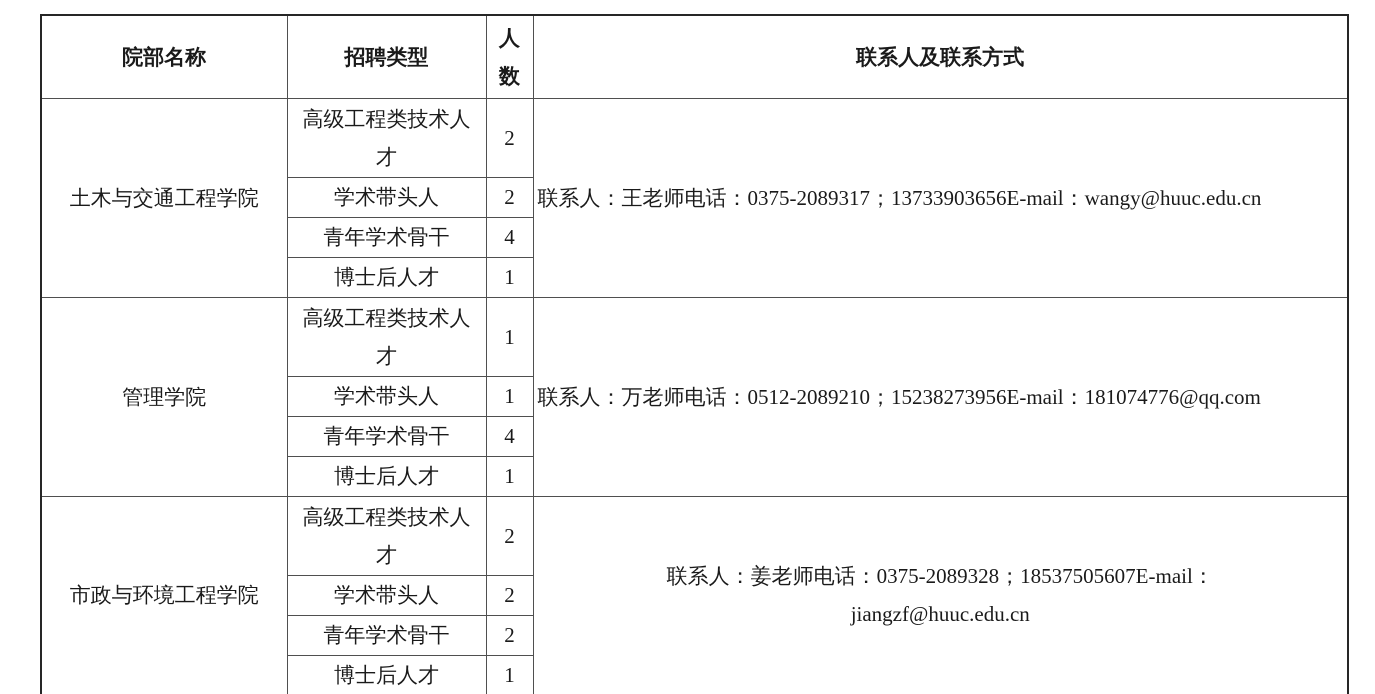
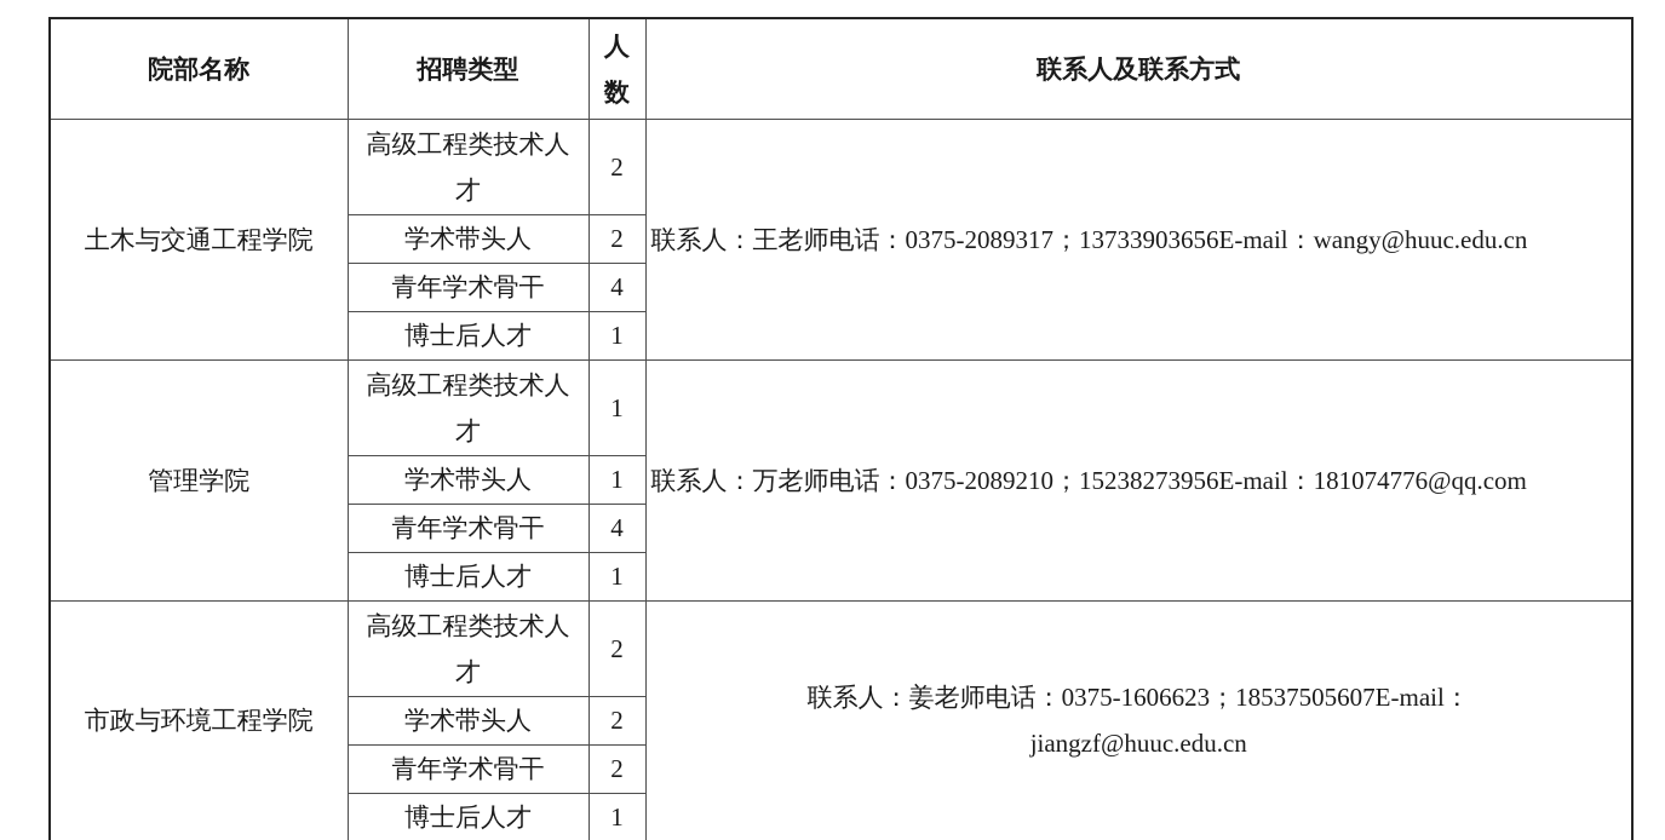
  院部名称	招聘类型	人数	联系人及联系方式
  土木与交通工程学院	高级工程类技术人才	2	联系人：王老师电话：0375-2089317；13733903656E-mail：wangy@huuc.edu.cn
  学术带头人	2
  青年学术骨干	4
  博士后人才	1
- 管理学院	高级工程类技术人才	1	联系人：万老师电话：0512-2089210；15238273956E-mail：181074776@qq.com
+ 管理学院	高级工程类技术人才	1	联系人：万老师电话：0375-2089210；15238273956E-mail：181074776@qq.com
  学术带头人	1
  青年学术骨干	4
  博士后人才	1
- 市政与环境工程学院	高级工程类技术人才	2	联系人：姜老师电话：0375-2089328；18537505607E-mail： jiangzf@huuc.edu.cn
+ 市政与环境工程学院	高级工程类技术人才	2	联系人：姜老师电话：0375-1606623；18537505607E-mail： jiangzf@huuc.edu.cn
  学术带头人	2
  青年学术骨干	2
  博士后人才	1
